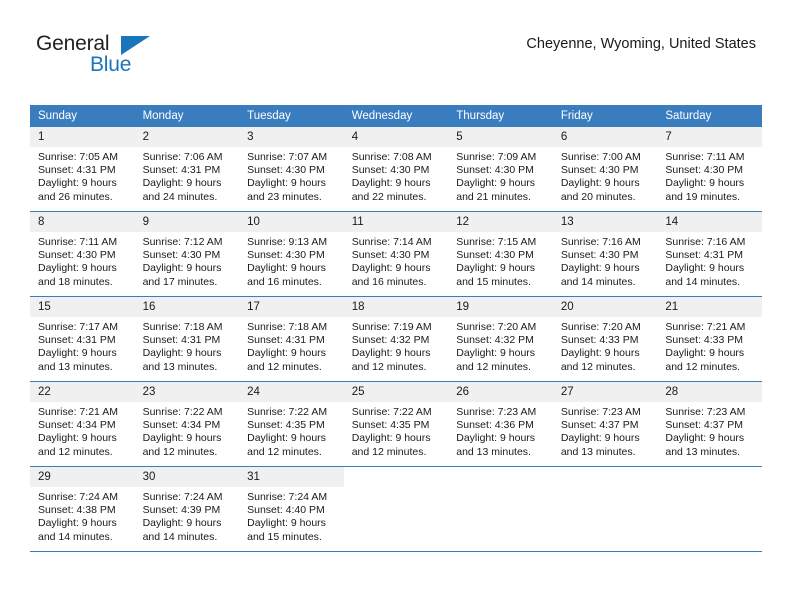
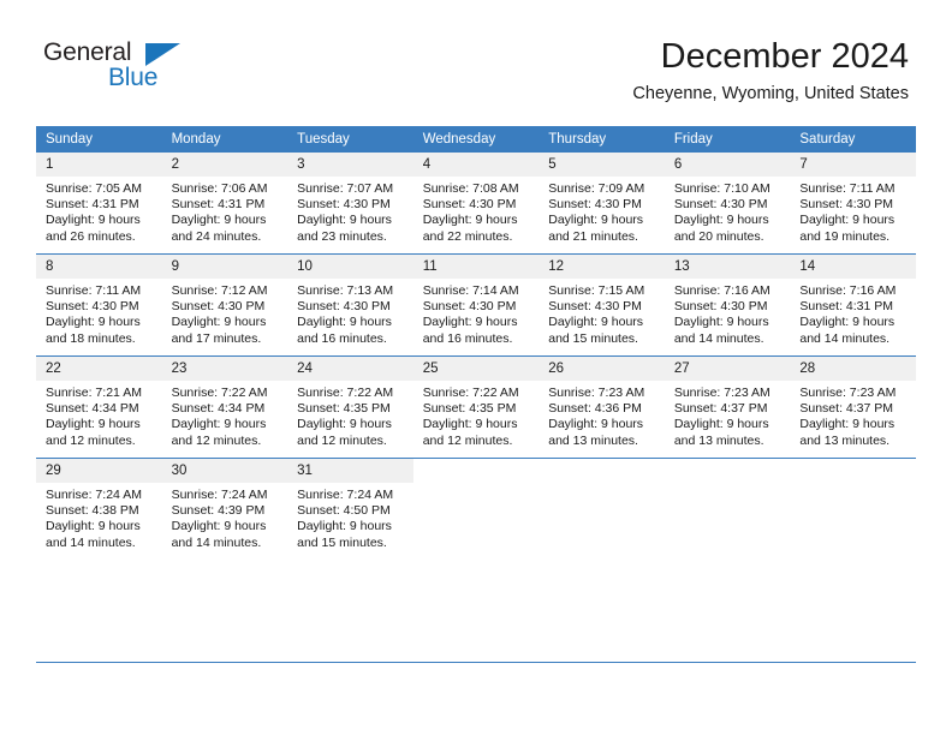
  General
  Blue
+ December 2024
  Cheyenne, Wyoming, United States
  Sunday	Monday	Tuesday	Wednesday	Thursday	Friday	Saturday
- 1Sunrise: 7:05 AMSunset: 4:31 PMDaylight: 9 hoursand 26 minutes.	2Sunrise: 7:06 AMSunset: 4:31 PMDaylight: 9 hoursand 24 minutes.	3Sunrise: 7:07 AMSunset: 4:30 PMDaylight: 9 hoursand 23 minutes.	4Sunrise: 7:08 AMSunset: 4:30 PMDaylight: 9 hoursand 22 minutes.	5Sunrise: 7:09 AMSunset: 4:30 PMDaylight: 9 hoursand 21 minutes.	6Sunrise: 7:00 AMSunset: 4:30 PMDaylight: 9 hoursand 20 minutes.	7Sunrise: 7:11 AMSunset: 4:30 PMDaylight: 9 hoursand 19 minutes.
+ 1Sunrise: 7:05 AMSunset: 4:31 PMDaylight: 9 hoursand 26 minutes.	2Sunrise: 7:06 AMSunset: 4:31 PMDaylight: 9 hoursand 24 minutes.	3Sunrise: 7:07 AMSunset: 4:30 PMDaylight: 9 hoursand 23 minutes.	4Sunrise: 7:08 AMSunset: 4:30 PMDaylight: 9 hoursand 22 minutes.	5Sunrise: 7:09 AMSunset: 4:30 PMDaylight: 9 hoursand 21 minutes.	6Sunrise: 7:10 AMSunset: 4:30 PMDaylight: 9 hoursand 20 minutes.	7Sunrise: 7:11 AMSunset: 4:30 PMDaylight: 9 hoursand 19 minutes.
- 8Sunrise: 7:11 AMSunset: 4:30 PMDaylight: 9 hoursand 18 minutes.	9Sunrise: 7:12 AMSunset: 4:30 PMDaylight: 9 hoursand 17 minutes.	10Sunrise: 9:13 AMSunset: 4:30 PMDaylight: 9 hoursand 16 minutes.	11Sunrise: 7:14 AMSunset: 4:30 PMDaylight: 9 hoursand 16 minutes.	12Sunrise: 7:15 AMSunset: 4:30 PMDaylight: 9 hoursand 15 minutes.	13Sunrise: 7:16 AMSunset: 4:30 PMDaylight: 9 hoursand 14 minutes.	14Sunrise: 7:16 AMSunset: 4:31 PMDaylight: 9 hoursand 14 minutes.
+ 8Sunrise: 7:11 AMSunset: 4:30 PMDaylight: 9 hoursand 18 minutes.	9Sunrise: 7:12 AMSunset: 4:30 PMDaylight: 9 hoursand 17 minutes.	10Sunrise: 7:13 AMSunset: 4:30 PMDaylight: 9 hoursand 16 minutes.	11Sunrise: 7:14 AMSunset: 4:30 PMDaylight: 9 hoursand 16 minutes.	12Sunrise: 7:15 AMSunset: 4:30 PMDaylight: 9 hoursand 15 minutes.	13Sunrise: 7:16 AMSunset: 4:30 PMDaylight: 9 hoursand 14 minutes.	14Sunrise: 7:16 AMSunset: 4:31 PMDaylight: 9 hoursand 14 minutes.
- 15Sunrise: 7:17 AMSunset: 4:31 PMDaylight: 9 hoursand 13 minutes.	16Sunrise: 7:18 AMSunset: 4:31 PMDaylight: 9 hoursand 13 minutes.	17Sunrise: 7:18 AMSunset: 4:31 PMDaylight: 9 hoursand 12 minutes.	18Sunrise: 7:19 AMSunset: 4:32 PMDaylight: 9 hoursand 12 minutes.	19Sunrise: 7:20 AMSunset: 4:32 PMDaylight: 9 hoursand 12 minutes.	20Sunrise: 7:20 AMSunset: 4:33 PMDaylight: 9 hoursand 12 minutes.	21Sunrise: 7:21 AMSunset: 4:33 PMDaylight: 9 hoursand 12 minutes.
  22Sunrise: 7:21 AMSunset: 4:34 PMDaylight: 9 hoursand 12 minutes.	23Sunrise: 7:22 AMSunset: 4:34 PMDaylight: 9 hoursand 12 minutes.	24Sunrise: 7:22 AMSunset: 4:35 PMDaylight: 9 hoursand 12 minutes.	25Sunrise: 7:22 AMSunset: 4:35 PMDaylight: 9 hoursand 12 minutes.	26Sunrise: 7:23 AMSunset: 4:36 PMDaylight: 9 hoursand 13 minutes.	27Sunrise: 7:23 AMSunset: 4:37 PMDaylight: 9 hoursand 13 minutes.	28Sunrise: 7:23 AMSunset: 4:37 PMDaylight: 9 hoursand 13 minutes.
- 29Sunrise: 7:24 AMSunset: 4:38 PMDaylight: 9 hoursand 14 minutes.	30Sunrise: 7:24 AMSunset: 4:39 PMDaylight: 9 hoursand 14 minutes.	31Sunrise: 7:24 AMSunset: 4:40 PMDaylight: 9 hoursand 15 minutes.
+ 29Sunrise: 7:24 AMSunset: 4:38 PMDaylight: 9 hoursand 14 minutes.	30Sunrise: 7:24 AMSunset: 4:39 PMDaylight: 9 hoursand 14 minutes.	31Sunrise: 7:24 AMSunset: 4:50 PMDaylight: 9 hoursand 15 minutes.
